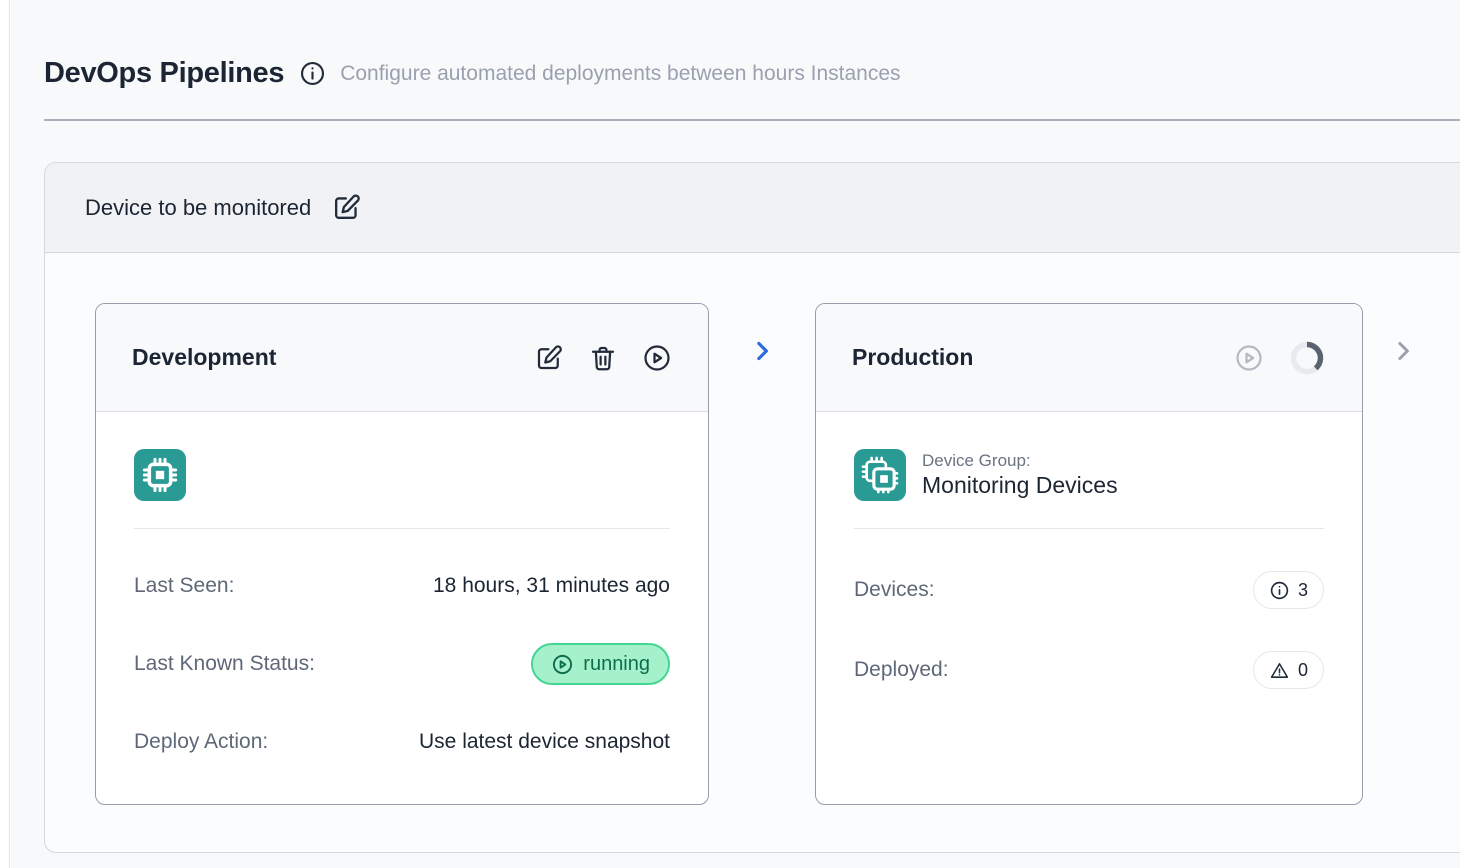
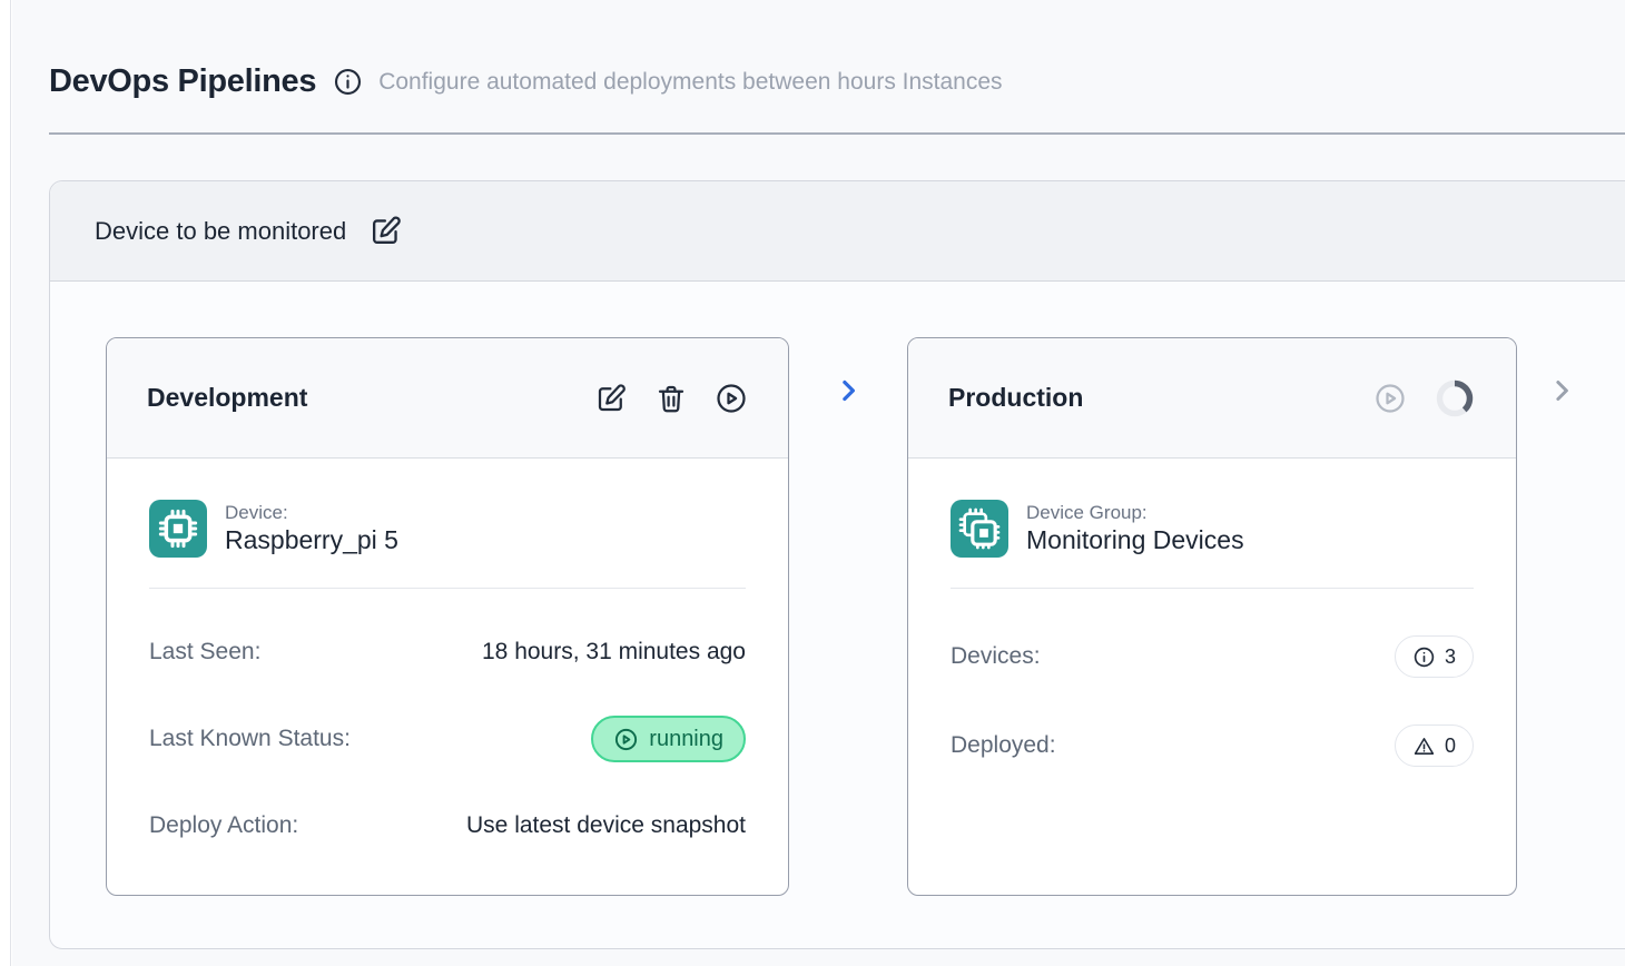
  DevOps Pipelines
  Configure automated deployments between hours Instances
  Device to be monitored
  Development
+ Device:
+ Raspberry_pi 5
  Last Seen:
  18 hours, 31 minutes ago
  Last Known Status:
  running
  Deploy Action:
  Use latest device snapshot
  Production
  Device Group:
  Monitoring Devices
  Devices:
  3
  Deployed:
  0
